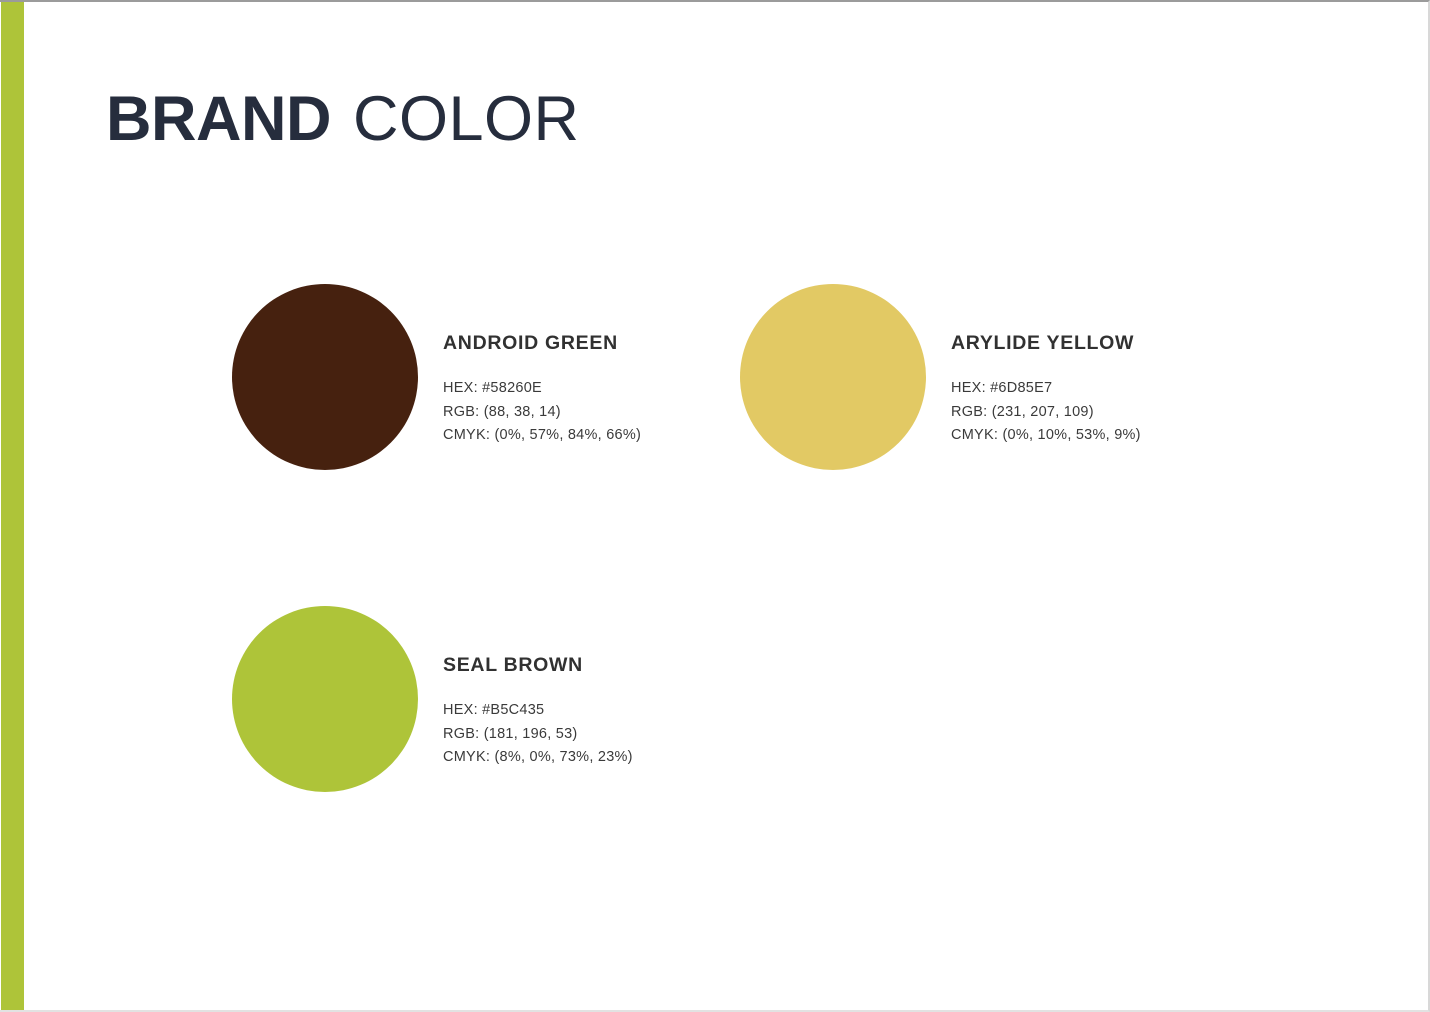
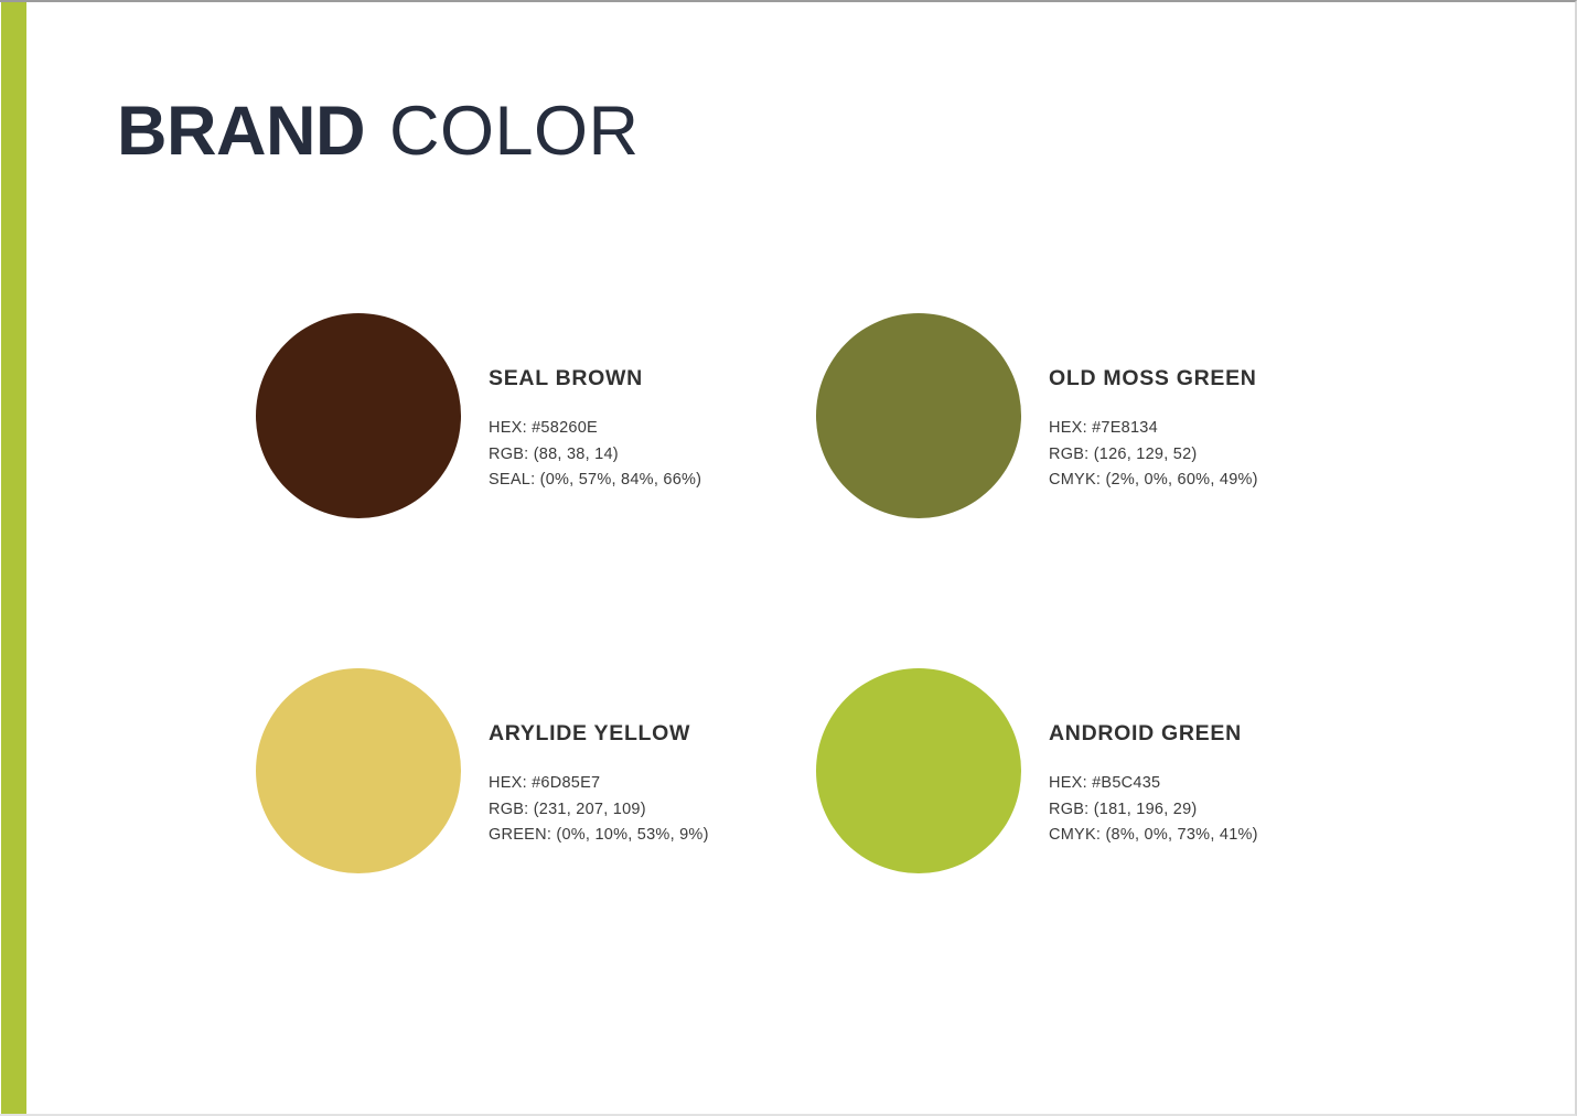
  BRAND COLOR
- ANDROID GREEN
+ SEAL BROWN
  HEX: #58260E
  RGB: (88, 38, 14)
- CMYK: (0%, 57%, 84%, 66%)
+ SEAL: (0%, 57%, 84%, 66%)
+ OLD MOSS GREEN
+ HEX: #7E8134
+ RGB: (126, 129, 52)
+ CMYK: (2%, 0%, 60%, 49%)
  ARYLIDE YELLOW
  HEX: #6D85E7
  RGB: (231, 207, 109)
- CMYK: (0%, 10%, 53%, 9%)
+ GREEN: (0%, 10%, 53%, 9%)
- SEAL BROWN
+ ANDROID GREEN
  HEX: #B5C435
- RGB: (181, 196, 53)
+ RGB: (181, 196, 29)
- CMYK: (8%, 0%, 73%, 23%)
+ CMYK: (8%, 0%, 73%, 41%)
